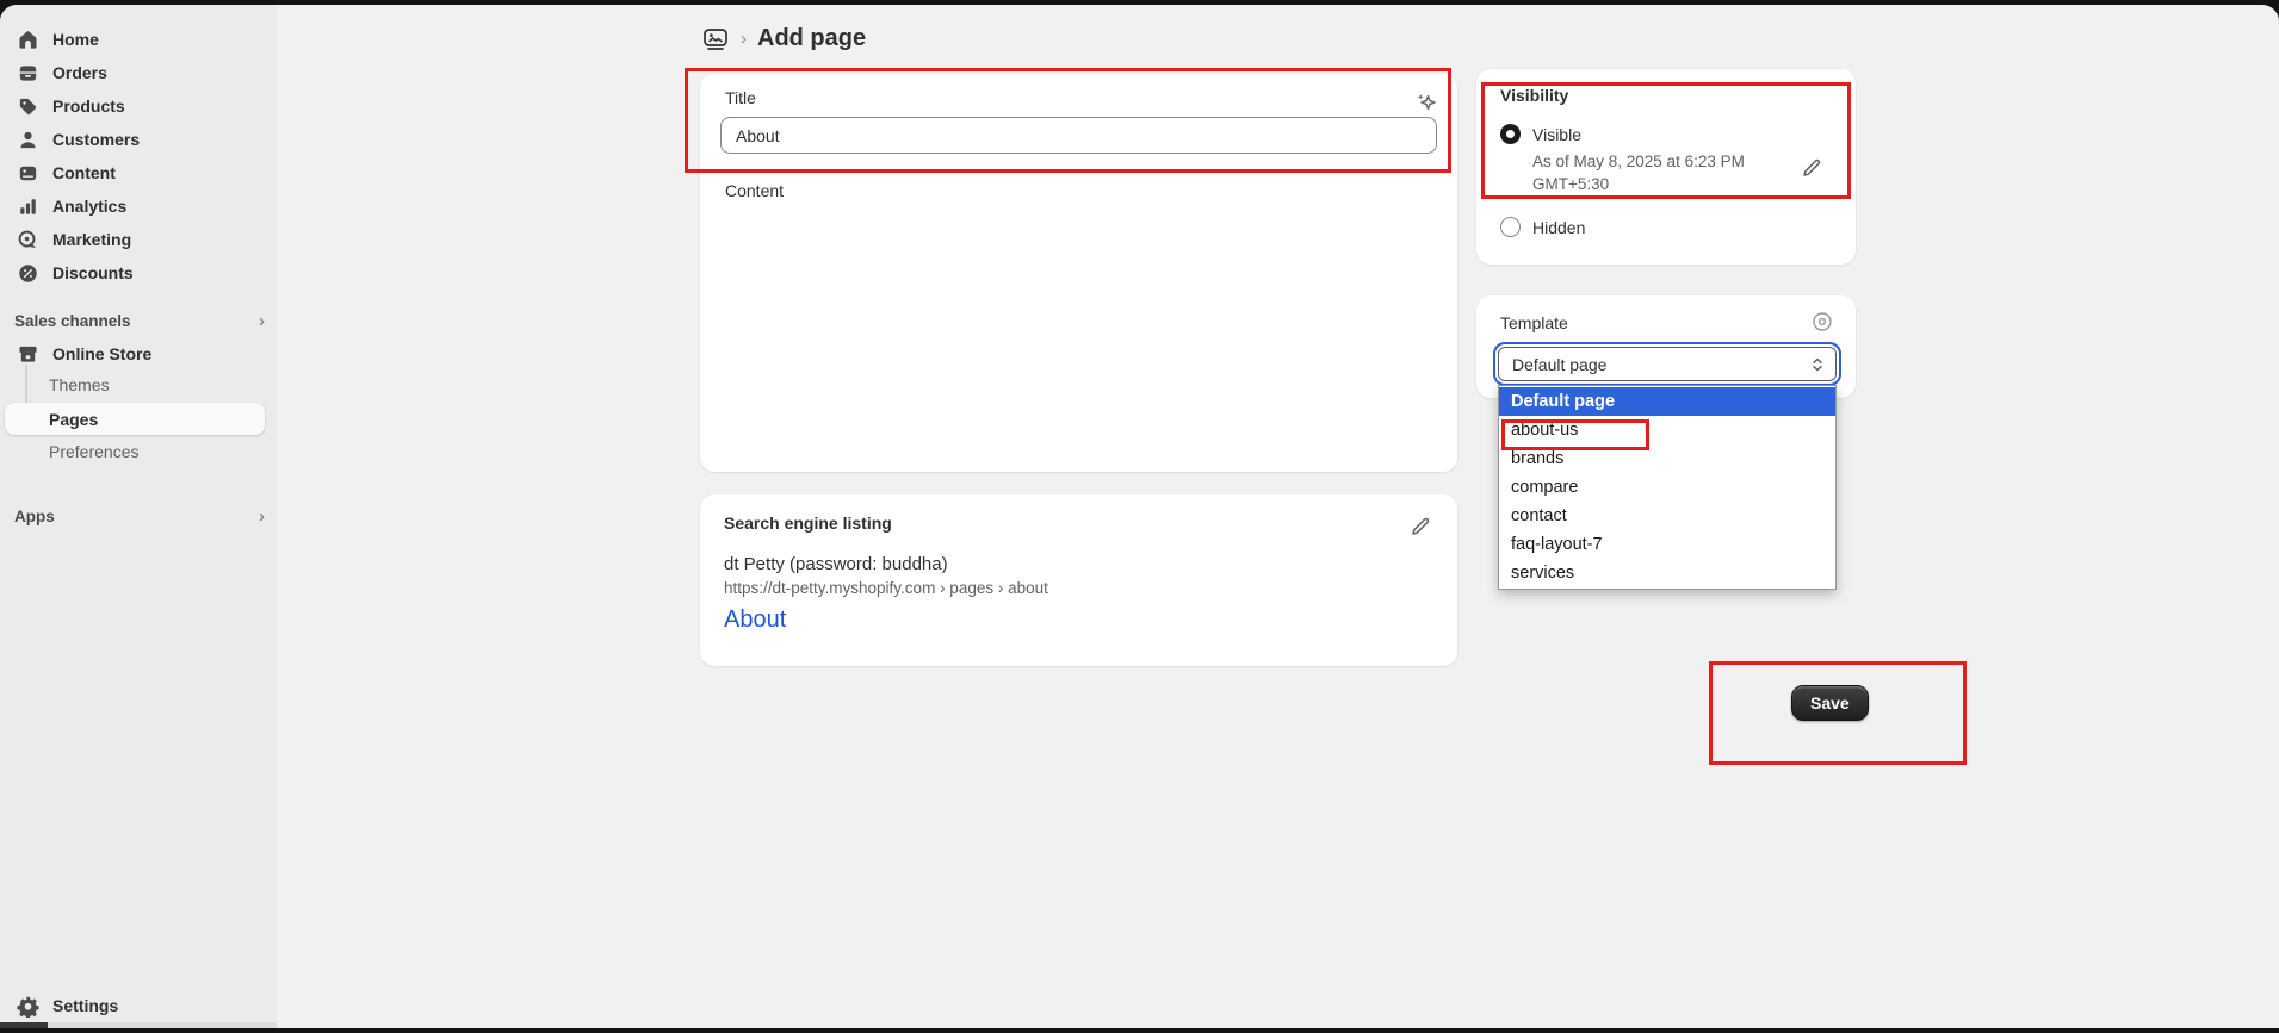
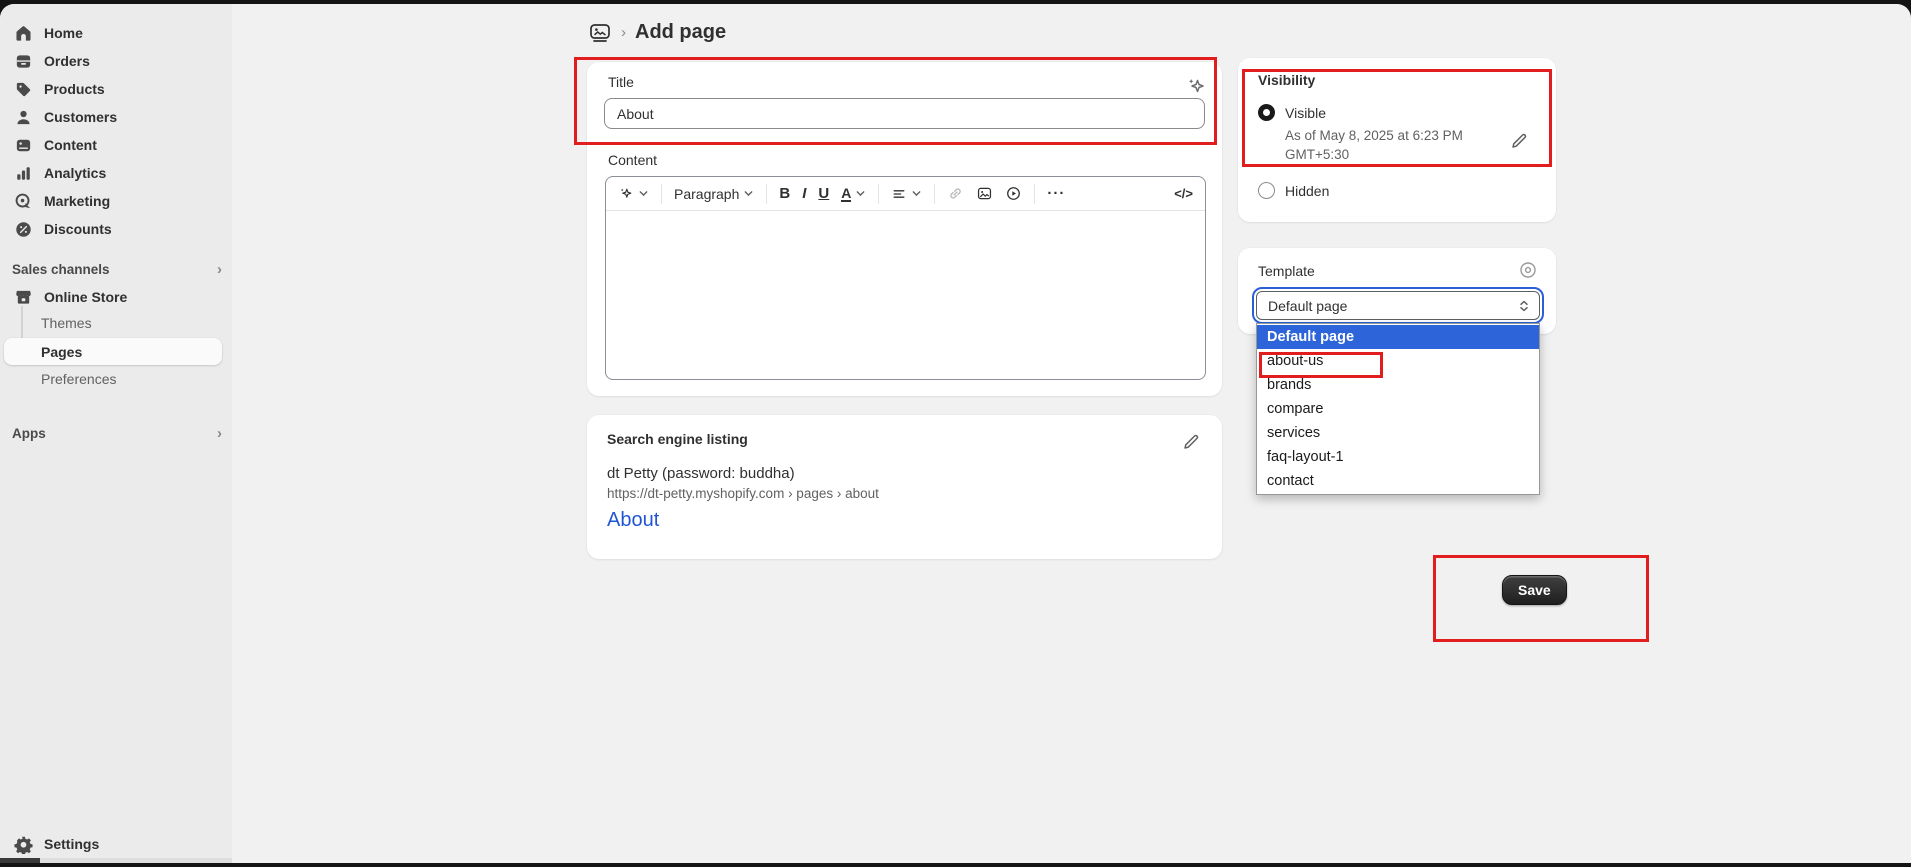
  Home
  Orders
  Products
  Customers
  Content
  Analytics
  Marketing
  Discounts
  Sales channels
  ›
  Online Store
  Themes
  Pages
  Preferences
  Apps
  ›
  Settings
  ›
  Add page
  Title
  About
  Content
+ Paragraph
+ B
+ I
+ U
+ A
+ ···
+ </>
  Search engine listing
  dt Petty (password: buddha)
  https://dt-petty.myshopify.com › pages › about
  About
  Visibility
  Visible
  As of May 8, 2025 at 6:23 PM
  GMT+5:30
  Hidden
  Template
  Default page
  Default page
  about-us
  brands
  compare
- contact
+ services
- faq-layout-7
+ faq-layout-1
- services
+ contact
  Save
